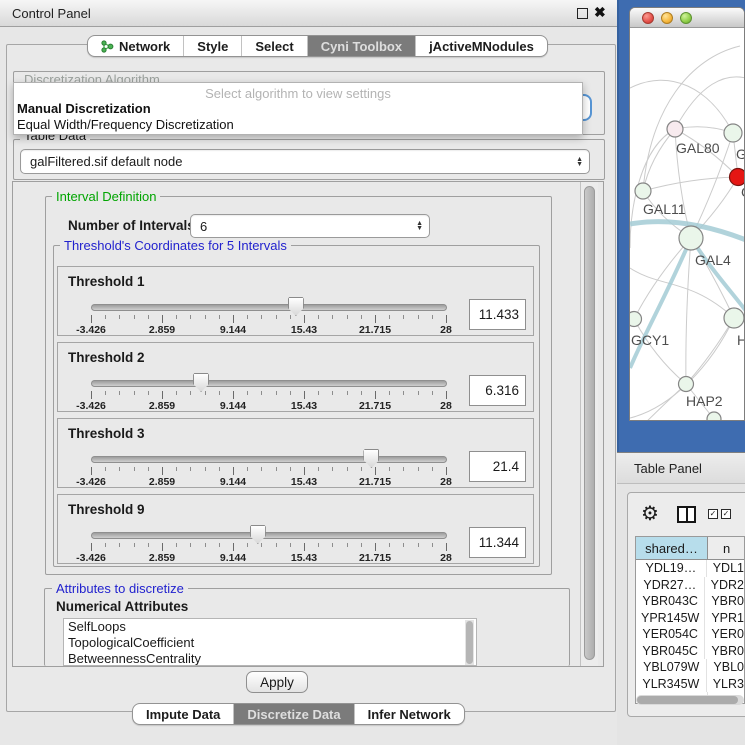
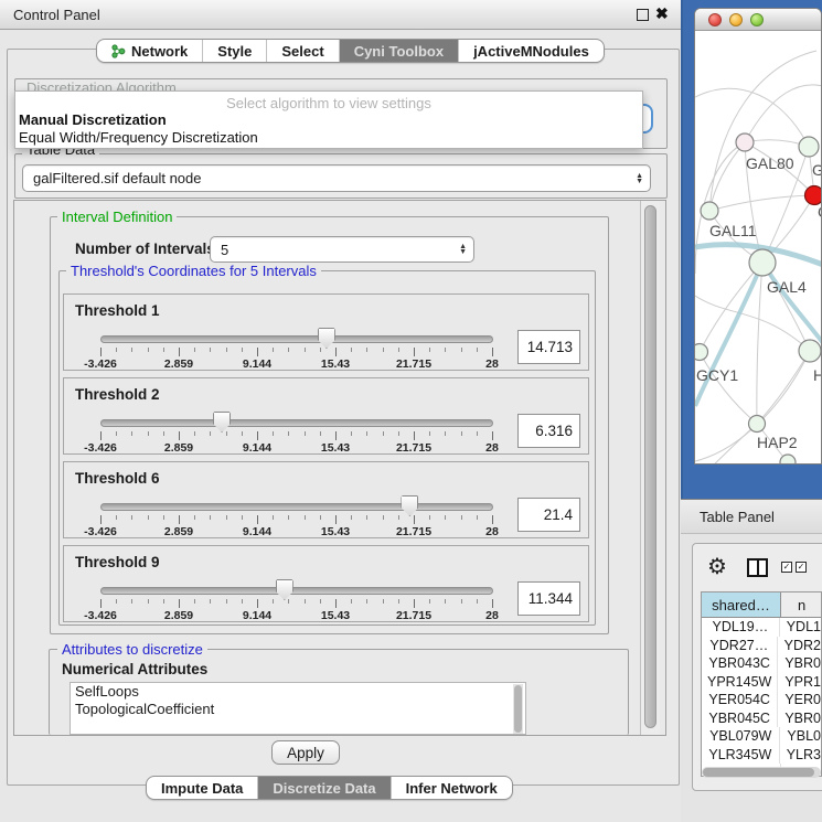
  Control Panel
  ✖
  Network
  Style
  Select
  Cyni Toolbox
  jActiveMNodules
  Discretization Algorithm
  Select algorithm to view settings
  Manual Discretization
  Equal Width/Frequency Discretization
  Table Data
  galFiltered.sif default node
  Interval Definition
  Number of Interval
- 6
+ 5
  Threshold's Coordinates for 5 Intervals
  Threshold 1
  -3.426
  2.859
  9.144
  15.43
  21.715
  28
- 11.433
+ 14.713
  Threshold 2
  -3.426
  2.859
  9.144
  15.43
  21.715
  28
  6.316
- Threshold 3
+ Threshold 6
  -3.426
  2.859
  9.144
  15.43
  21.715
  28
  21.4
  Threshold 9
  -3.426
  2.859
  9.144
  15.43
  21.715
  28
  11.344
  Attributes to discretize
  Numerical Attributes
  SelfLoops
  TopologicalCoefficient
- BetweennessCentrality
  Apply
  Impute Data
  Discretize Data
  Infer Network
  GAL80
  G
  GAL11
  GAL4
  GCY1
  H
  HAP2
  Table Panel
  ⚙
  ✓
  ✓
  shared…
  n
  YDL19…
  YDL1
  YDR27…
  YDR2
  YBR043C
  YBR0
  YPR145W
  YPR1
  YER054C
  YER0
  YBR045C
  YBR0
  YBL079W
  YBL0
  YLR345W
  YLR3
